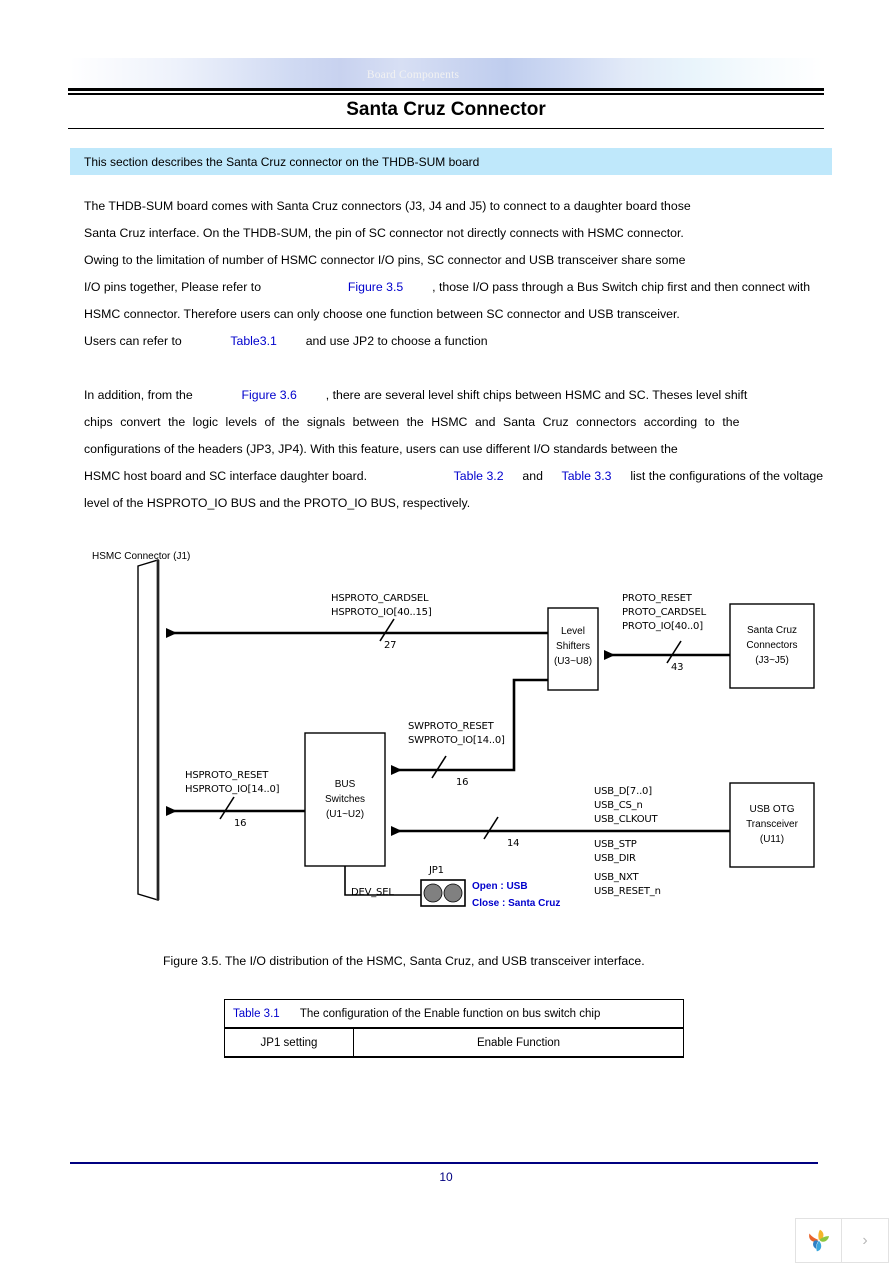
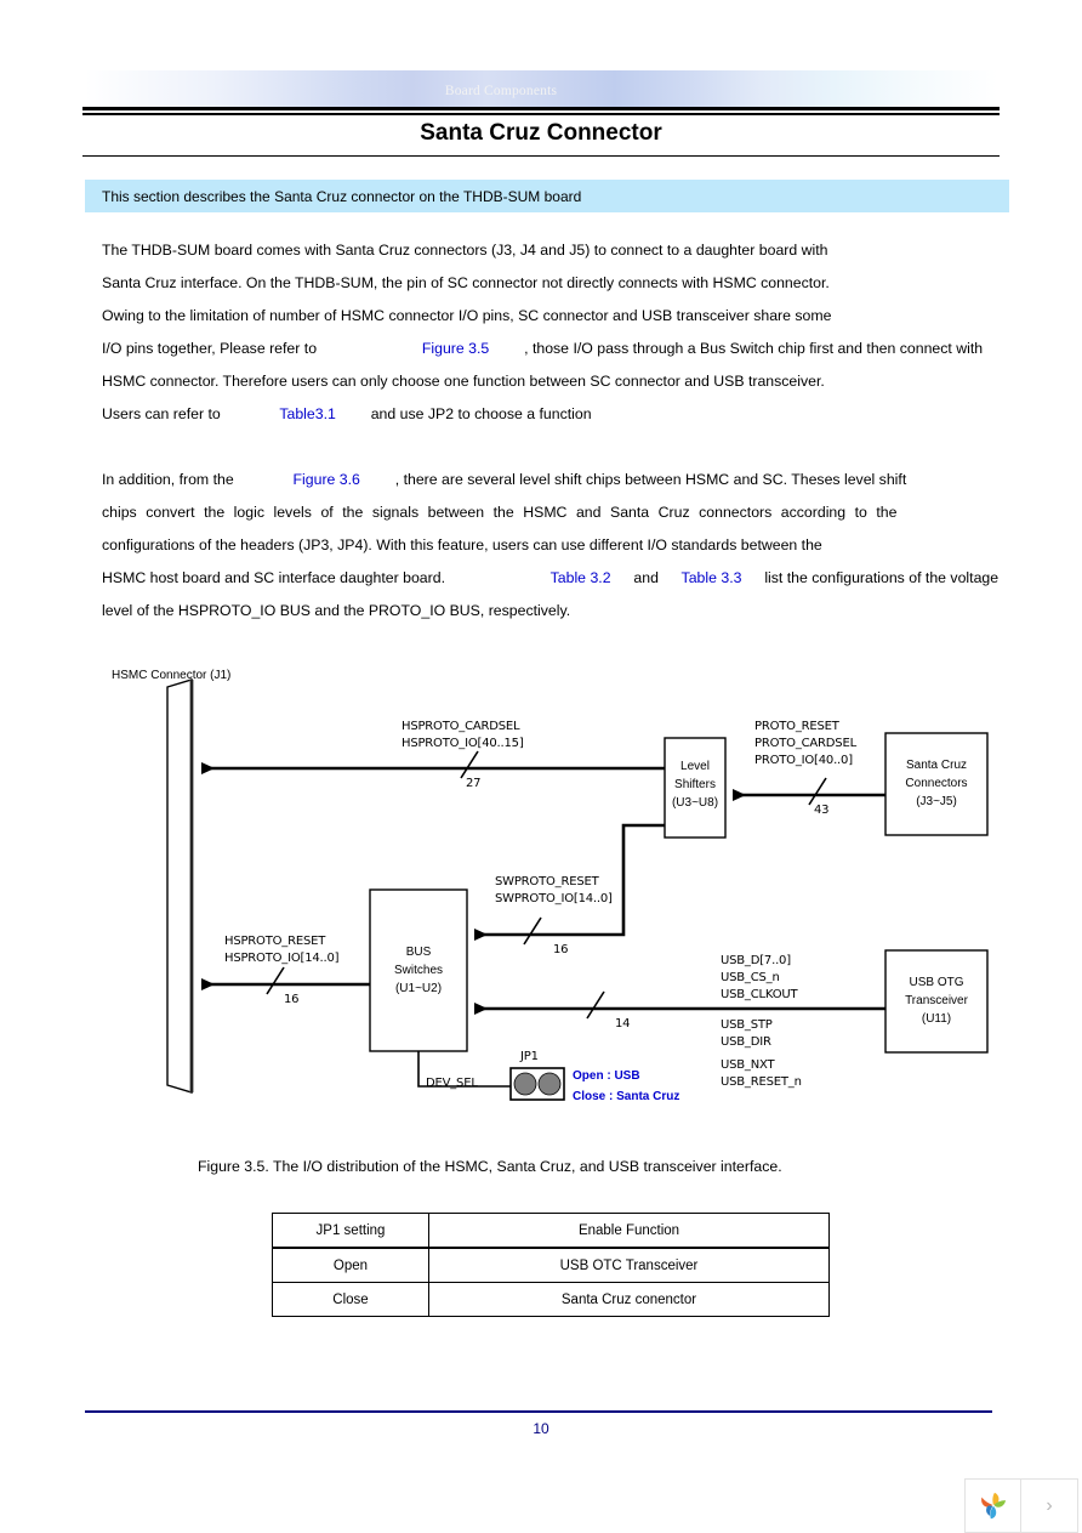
  Board Components
  Santa Cruz Connector
  This section describes the Santa Cruz connector on the THDB-SUM board
- The THDB-SUM board comes with Santa Cruz connectors (J3, J4 and J5) to connect to a daughter board those
+ The THDB-SUM board comes with Santa Cruz connectors (J3, J4 and J5) to connect to a daughter board with
  Santa Cruz interface. On the THDB-SUM, the pin of SC connector not directly connects with HSMC connector.
  Owing to the limitation of number of HSMC connector I/O pins, SC connector and USB transceiver share some
  I/O pins together, Please refer to Figure 3.5 , those I/O pass through a Bus Switch chip first and then connect with
  HSMC connector. Therefore users can only choose one function between SC connector and USB transceiver.
  Users can refer to Table3.1 and use JP2 to choose a function
  In addition, from the Figure 3.6 , there are several level shift chips between HSMC and SC. Theses level shift
  chips convert the logic levels of the signals between the HSMC and Santa Cruz connectors according to the
  configurations of the headers (JP3, JP4). With this feature, users can use different I/O standards between the
  HSMC host board and SC interface daughter board. Table 3.2 and Table 3.3 list the configurations of the voltage
  level of the HSPROTO_IO BUS and the PROTO_IO BUS, respectively.
  HSMC Connector (J1)
  Level
  Shifters
  (U3~U8)
  Santa Cruz
  Connectors
  (J3~J5)
  BUS
  Switches
  (U1~U2)
  USB OTG
  Transceiver
  (U11)
  HSPROTO_CARDSEL
  HSPROTO_IO[40..15]
  27
  PROTO_RESET
  PROTO_CARDSEL
  PROTO_IO[40..0]
  43
  SWPROTO_RESET
  SWPROTO_IO[14..0]
  16
  HSPROTO_RESET
  HSPROTO_IO[14..0]
  16
  USB_D[7..0]
  USB_CS_n
  USB_CLKOUT
  USB_STP
  USB_DIR
  USB_NXT
  USB_RESET_n
  14
  JP1
  DEV_SEL
  Open : USB
  Close : Santa Cruz
  Figure 3.5. The I/O distribution of the HSMC, Santa Cruz, and USB transceiver interface.
- Table 3.1 The configuration of the Enable function on bus switch chip
  JP1 setting	Enable Function
+ Open	USB OTC Transceiver
+ Close	Santa Cruz conenctor
  10
  ›
